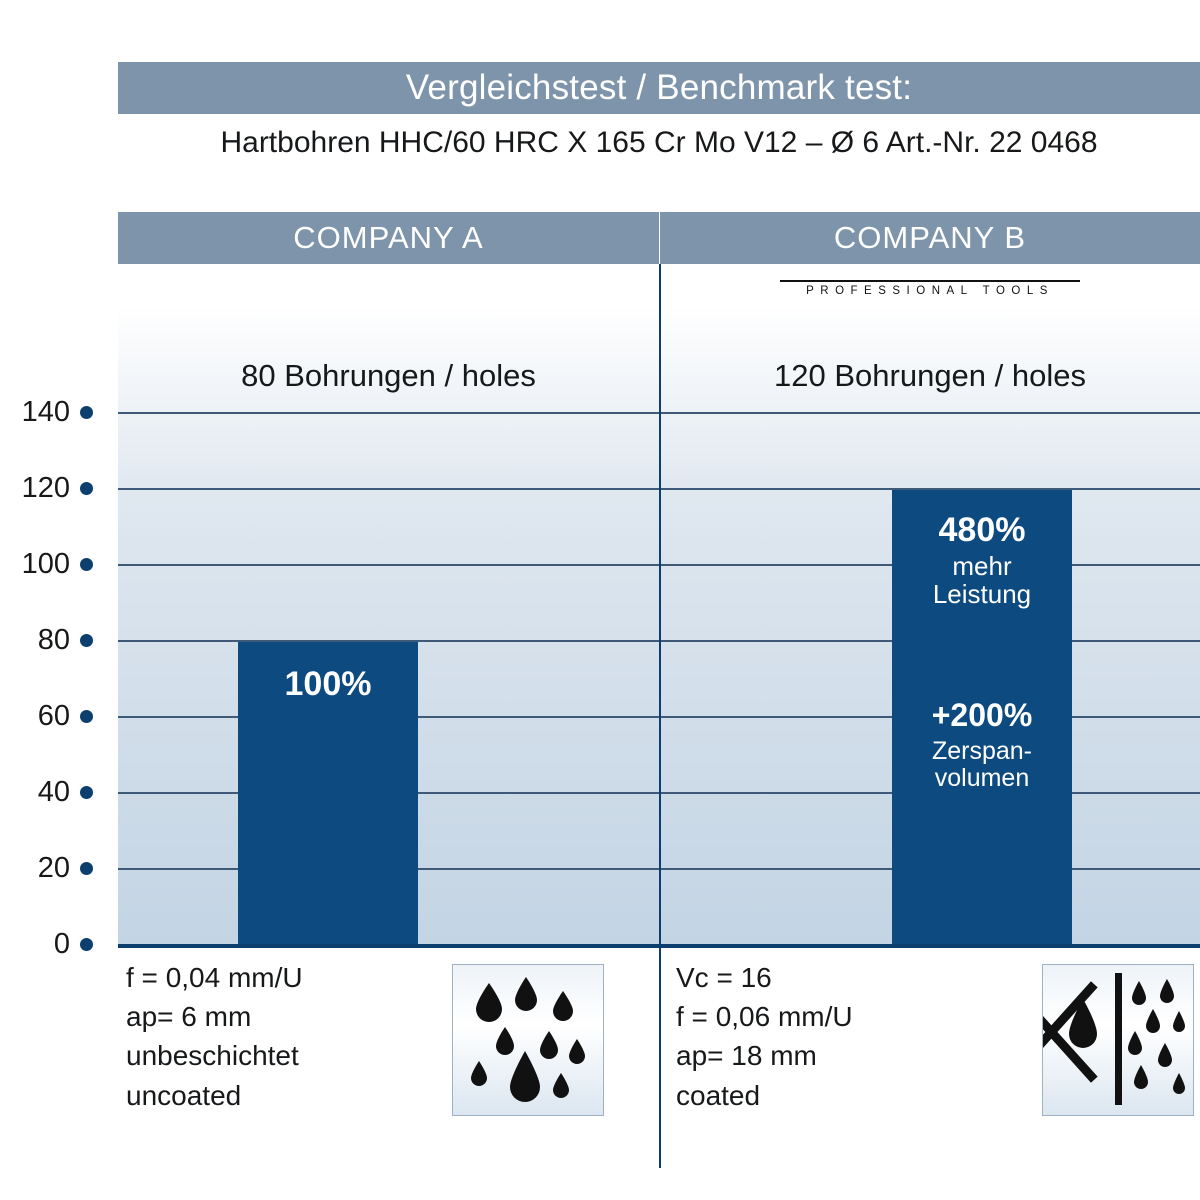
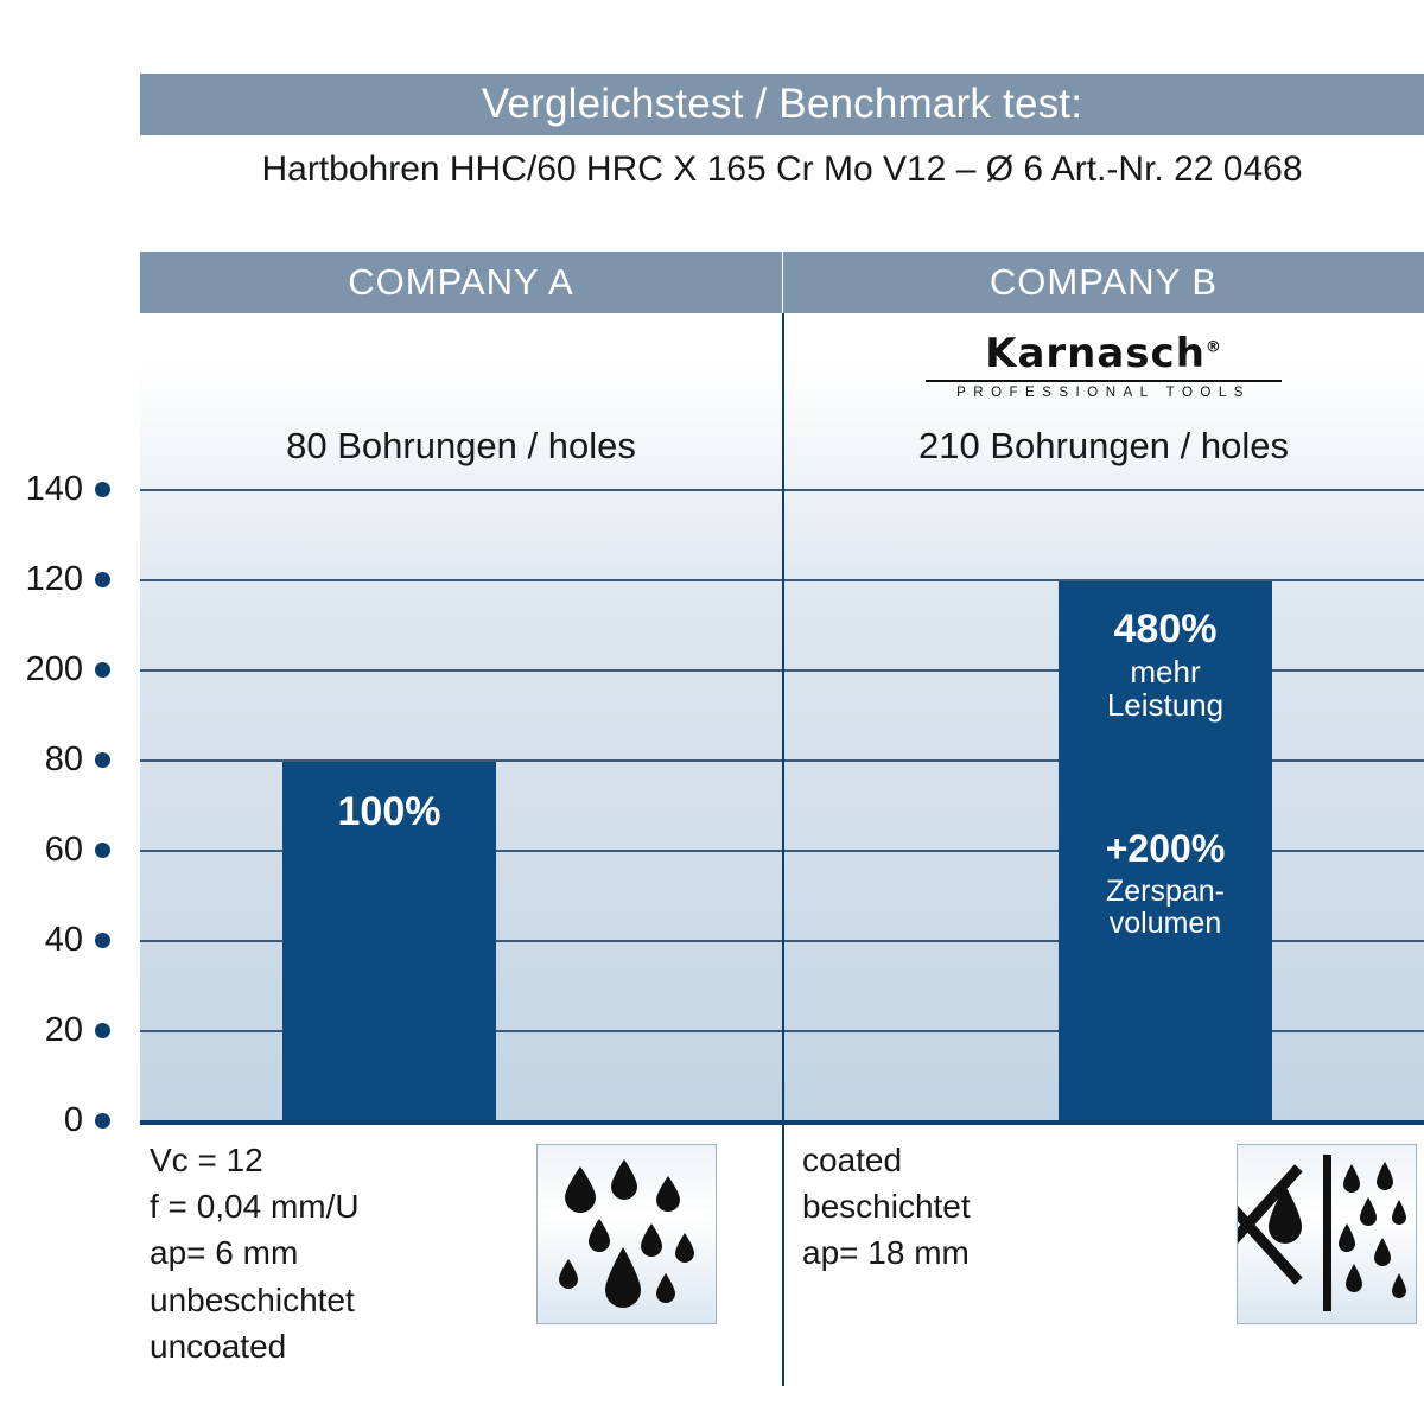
  Vergleichstest / Benchmark test:
  Hartbohren HHC/60 HRC X 165 Cr Mo V12 – Ø 6 Art.-Nr. 22 0468
  COMPANY A
  COMPANY B
+ Karnasch®
  PROFESSIONAL TOOLS
  80 Bohrungen / holes
- 120 Bohrungen / holes
+ 210 Bohrungen / holes
  100%
  480%
  mehr
  Leistung
  +200%
  Zerspan-
  volumen
  140
  120
- 100
+ 200
  80
  60
  40
  20
  0
+ Vc = 12
  f = 0,04 mm/U
  ap= 6 mm
  unbeschichtet
  uncoated
- Vc = 16
- f = 0,06 mm/U
- ap= 18 mm
+ coated
+ beschichtet
- coated
+ ap= 18 mm
